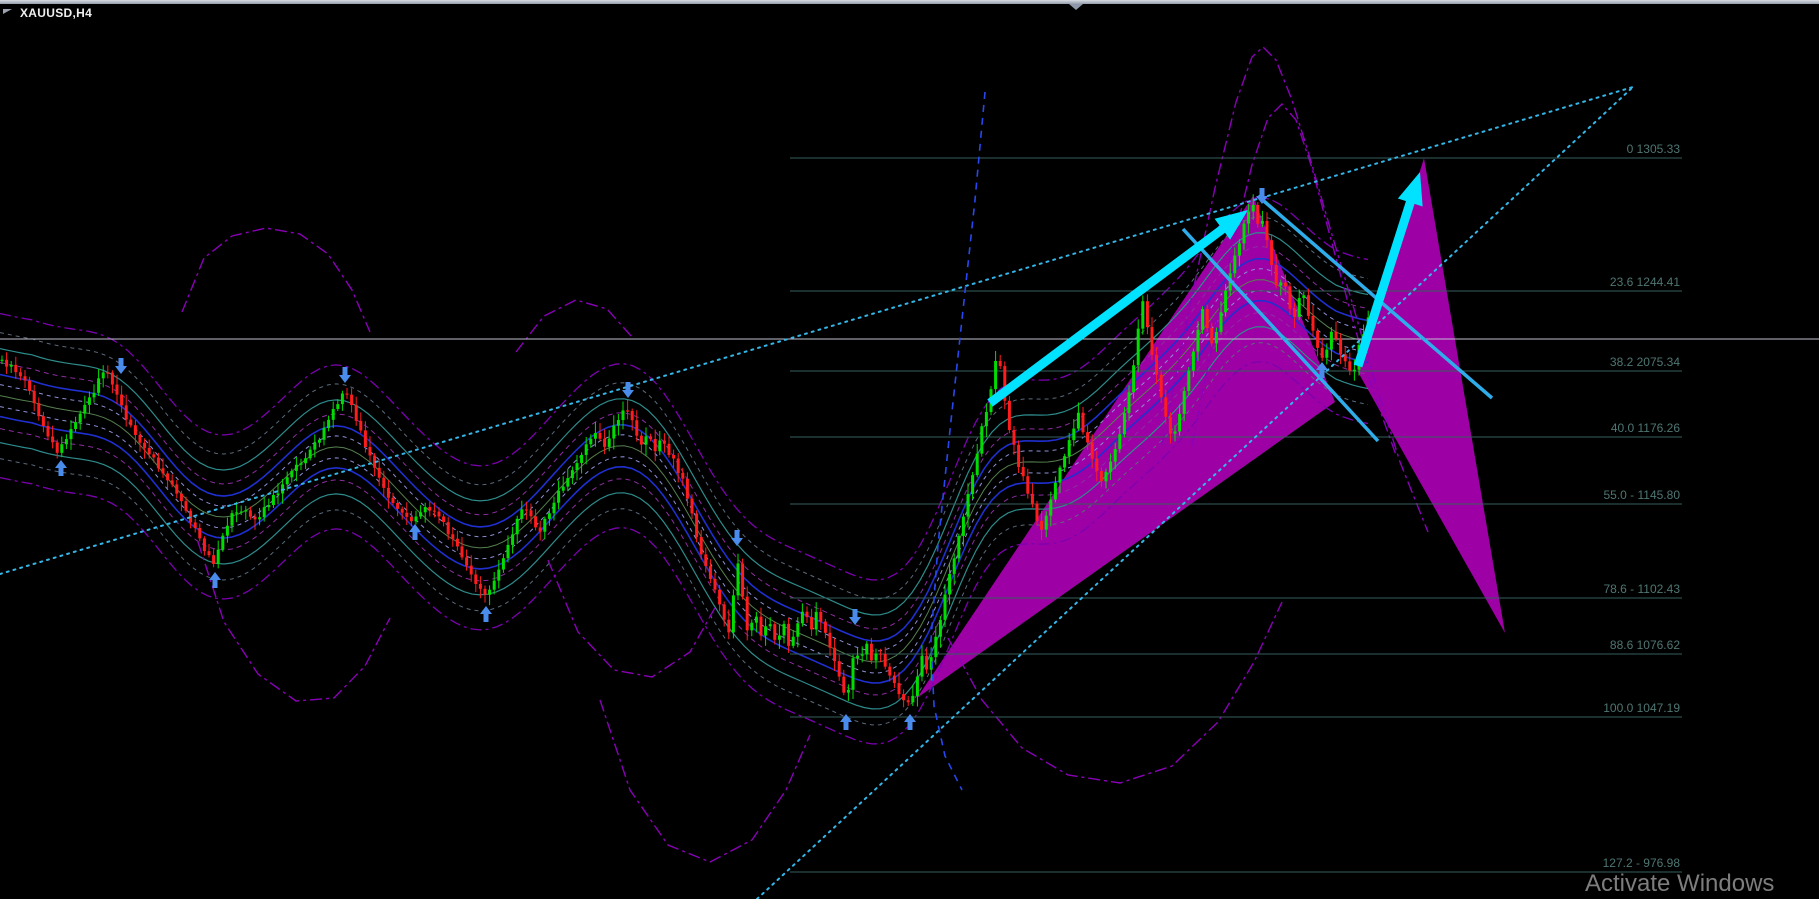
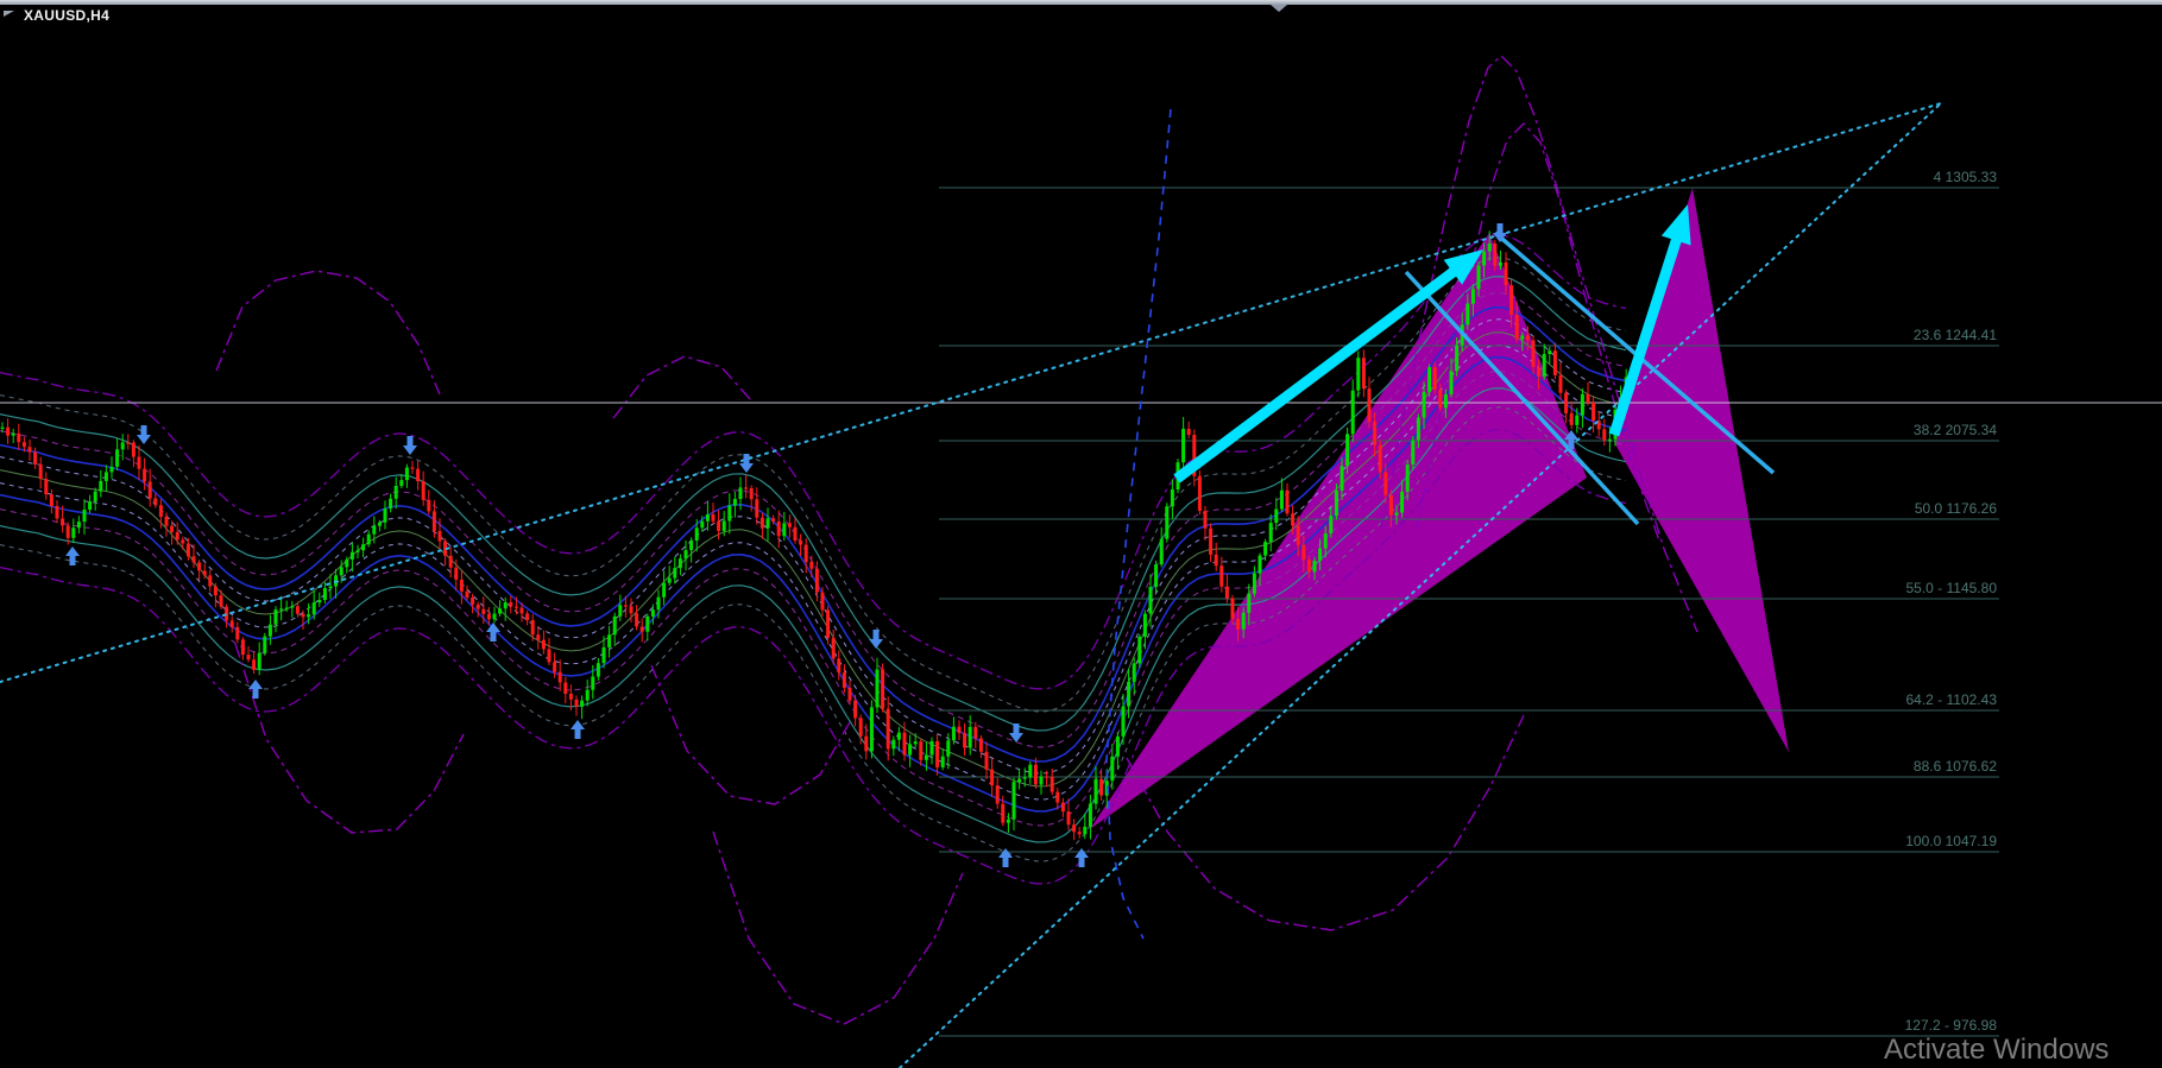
- 0 1305.33
+ 4 1305.33
  23.6 1244.41
  38.2 2075.34
- 40.0 1176.26
+ 50.0 1176.26
  55.0 - 1145.80
- 78.6 - 1102.43
+ 64.2 - 1102.43
  88.6 1076.62
  100.0 1047.19
  127.2 - 976.98
  XAUUSD,H4
  Activate Windows
